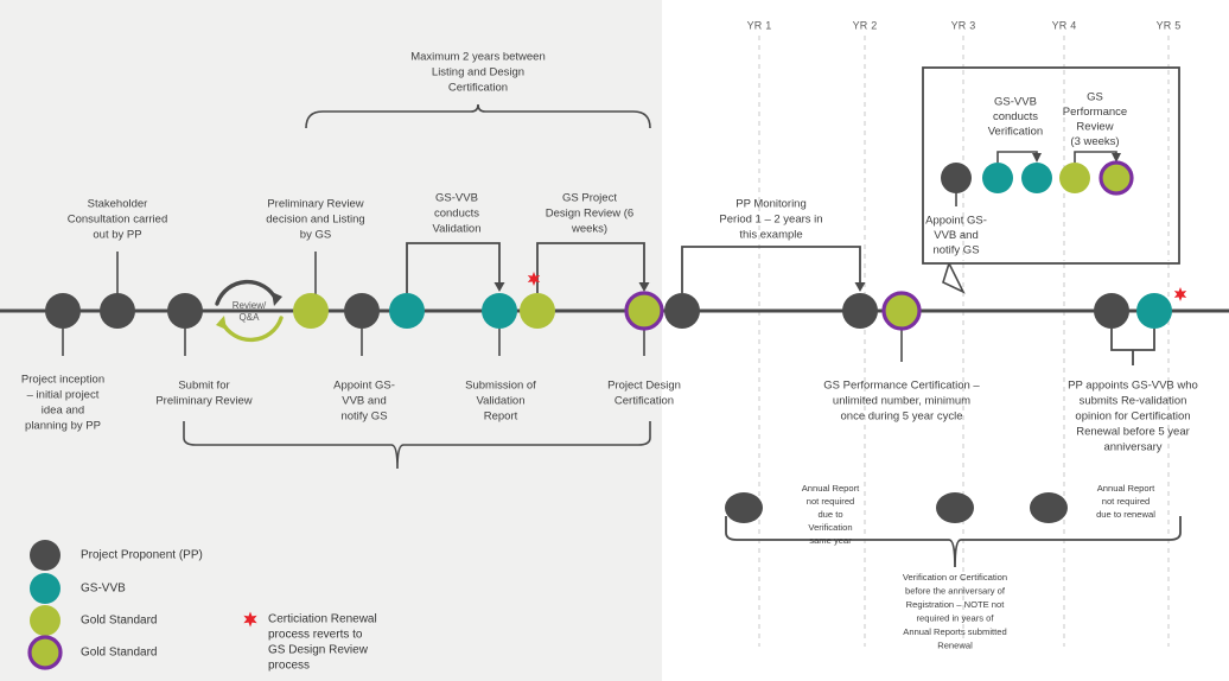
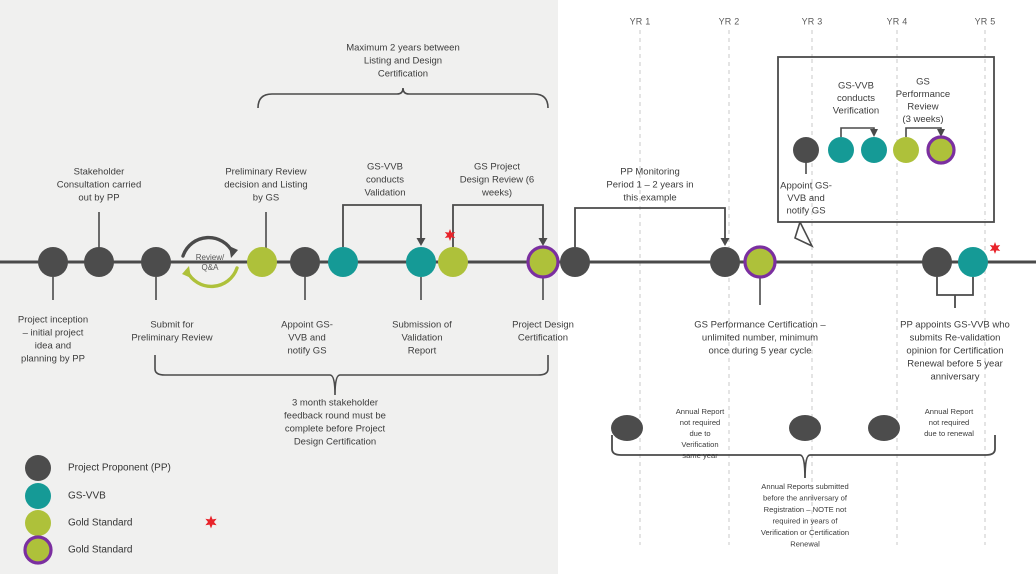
  YR 1
  YR 2
  YR 3
  YR 4
  YR 5
  Maximum 2 years between
  Listing and Design
  Certification
+ 3 month stakeholder
+ feedback round must be
+ complete before Project
+ Design Certification
- Verification or Certification
+ Annual Reports submitted
  before the anniversary of
  Registration – NOTE not
  required in years of
- Annual Reports submitted
+ Verification or Certification
  Renewal
  Stakeholder
  Consultation carried
  out by PP
  Preliminary Review
  decision and Listing
  by GS
  GS-VVB
  conducts
  Validation
  GS Project
  Design Review (6
  weeks)
  PP Monitoring
  Period 1 – 2 years in
  this example
  Project inception
  – initial project
  idea and
  planning by PP
  Submit for
  Preliminary Review
  Appoint GS-
  VVB and
  notify GS
  Submission of
  Validation
  Report
  Project Design
  Certification
  GS Performance Certification –
  unlimited number, minimum
  once during 5 year cycle
  PP appoints GS-VVB who
  submits Re-validation
  opinion for Certification
  Renewal before 5 year
  anniversary
  Review/
  Q&A
  Annual Report
  not required
  due to
  Verification
  same year
  Annual Report
  not required
  due to renewal
  GS-VVB
  conducts
  Verification
  GS
  Performance
  Review
  (3 weeks)
  Appoint GS-
  VVB and
  notify GS
  Project Proponent (PP)
  GS-VVB
  Gold Standard
  Gold Standard
- Certiciation Renewal
- process reverts to
- GS Design Review
- process
